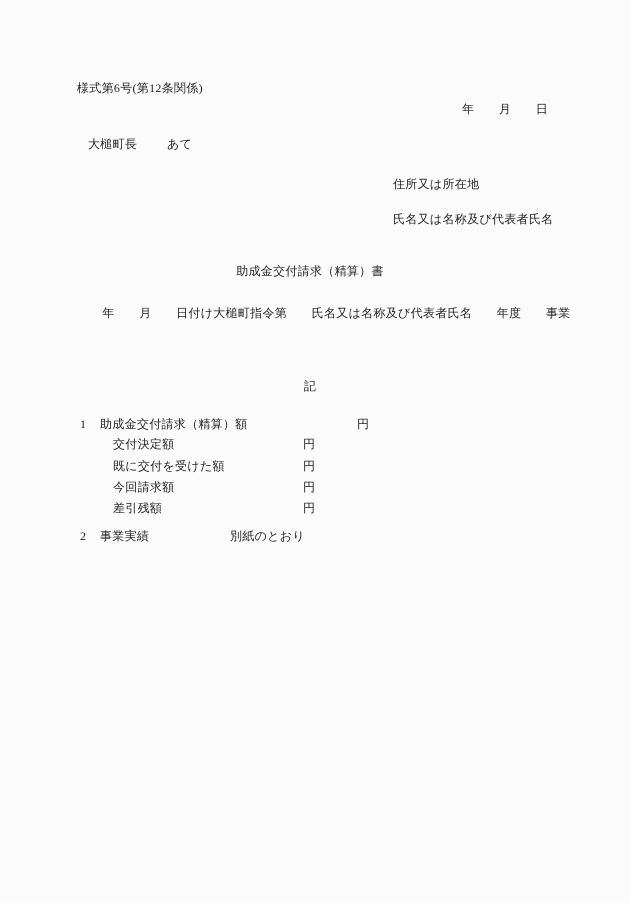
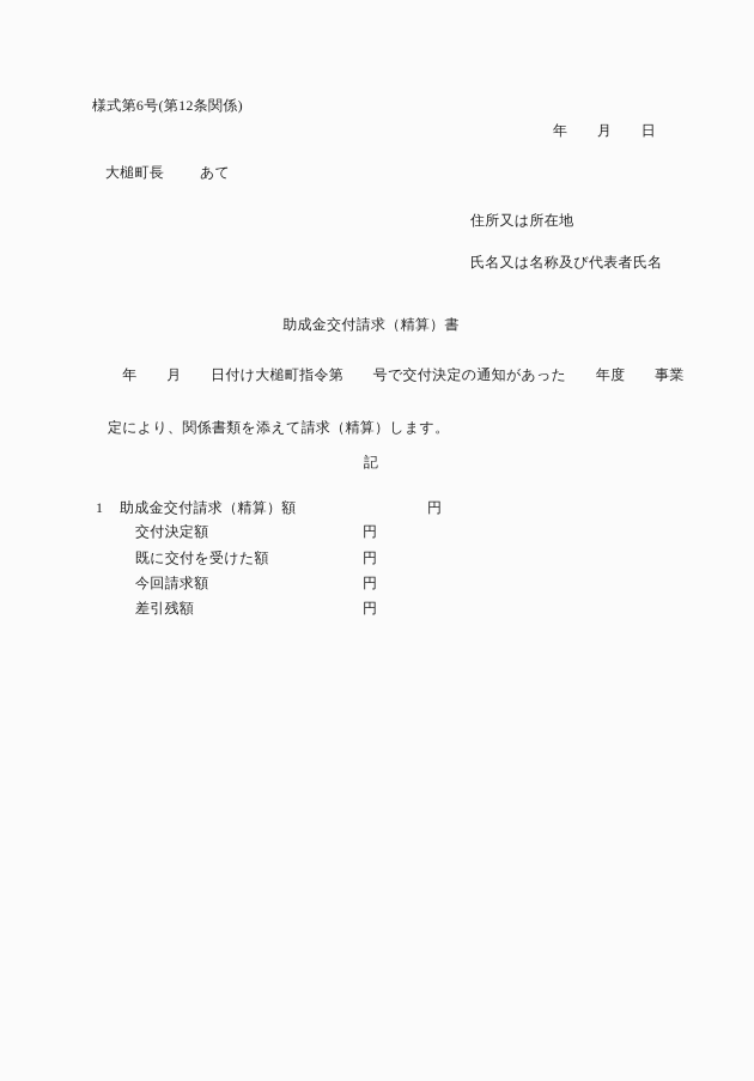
  様式第6号(第12条関係)
  年 月 日
  大槌町長
  あて
  住所又は所在地
  氏名又は名称及び代表者氏名
  助成金交付請求（精算）書
- 年 月 日付け大槌町指令第 氏名又は名称及び代表者氏名 年度 事業
+ 年 月 日付け大槌町指令第 号で交付決定の通知があった 年度 事業
+ 定により、関係書類を添えて請求（精算）します。
  記
  1
  助成金交付請求（精算）額
  円
  交付決定額
  円
  既に交付を受けた額
  円
  今回請求額
  円
  差引残額
  円
- 2
- 事業実績
- 別紙のとおり
